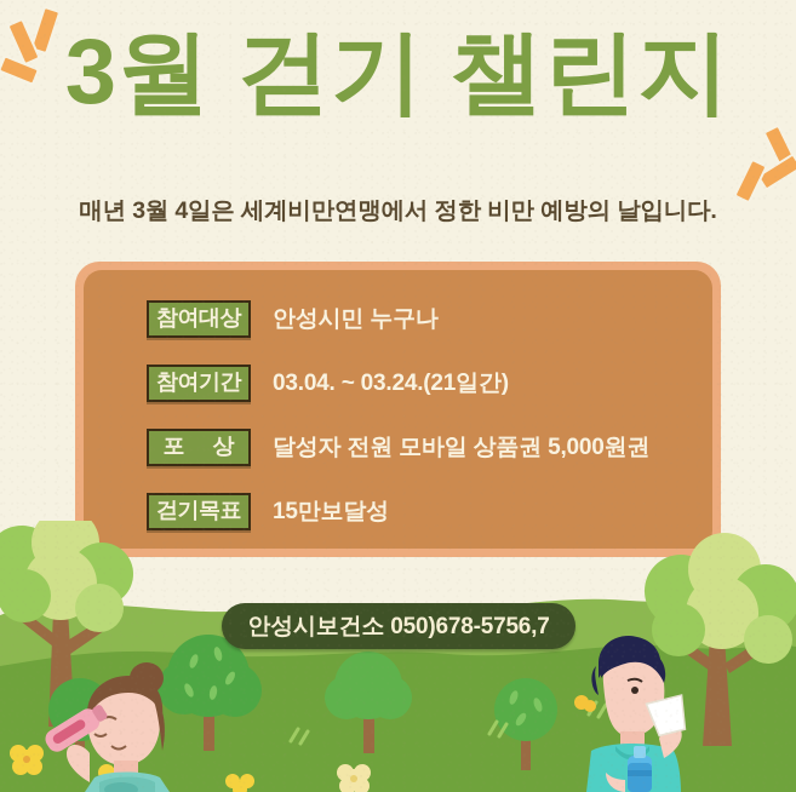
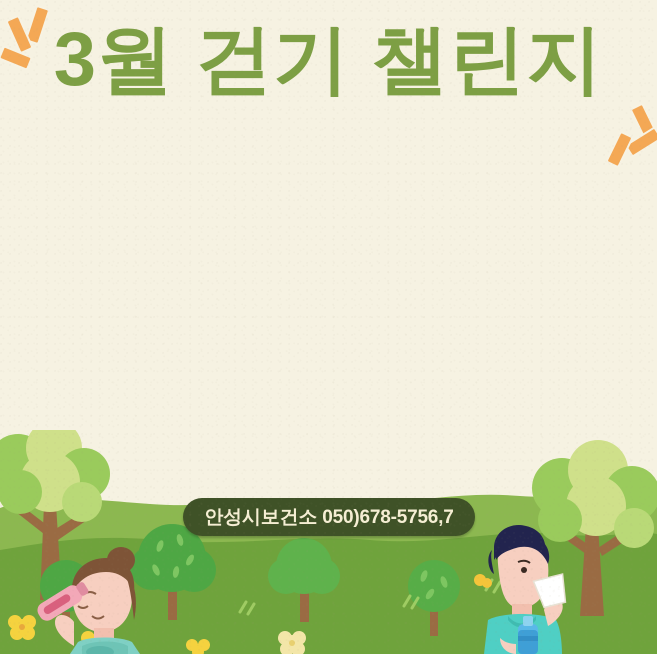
  3월 걷기 챌린지
- 매년 3월 4일은 세계비만연맹에서 정한 비만 예방의 날입니다.
- 참여대상
- 안성시민 누구나
- 참여기간
- 03.04. ~ 03.24.(21일간)
- 포 상
- 달성자 전원 모바일 상품권 5,000원권
- 걷기목표
- 15만보달성
  안성시보건소 050)678-5756,7
